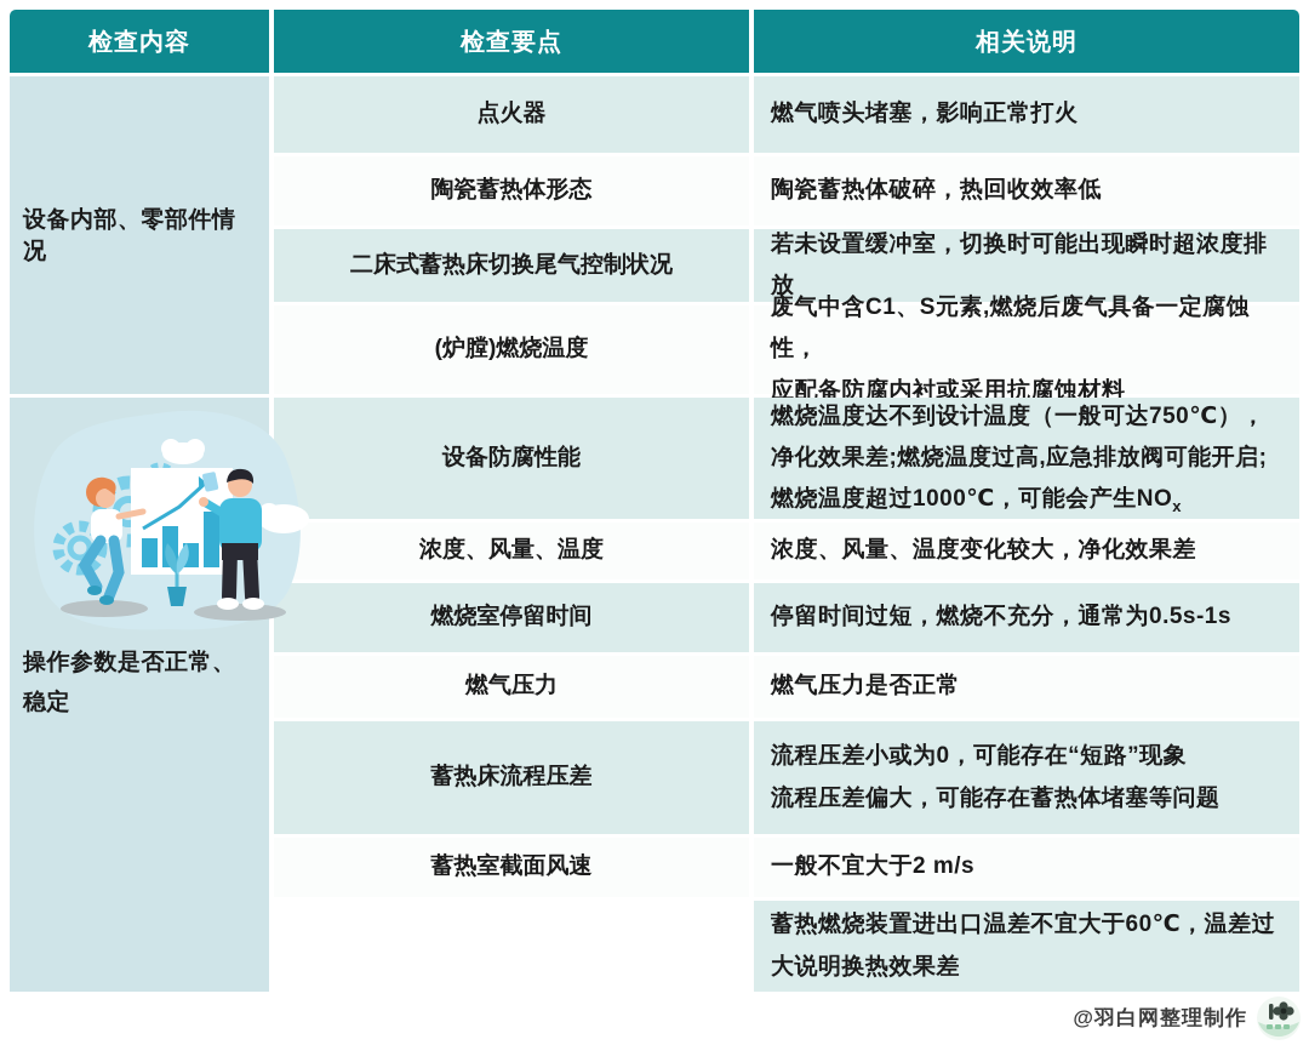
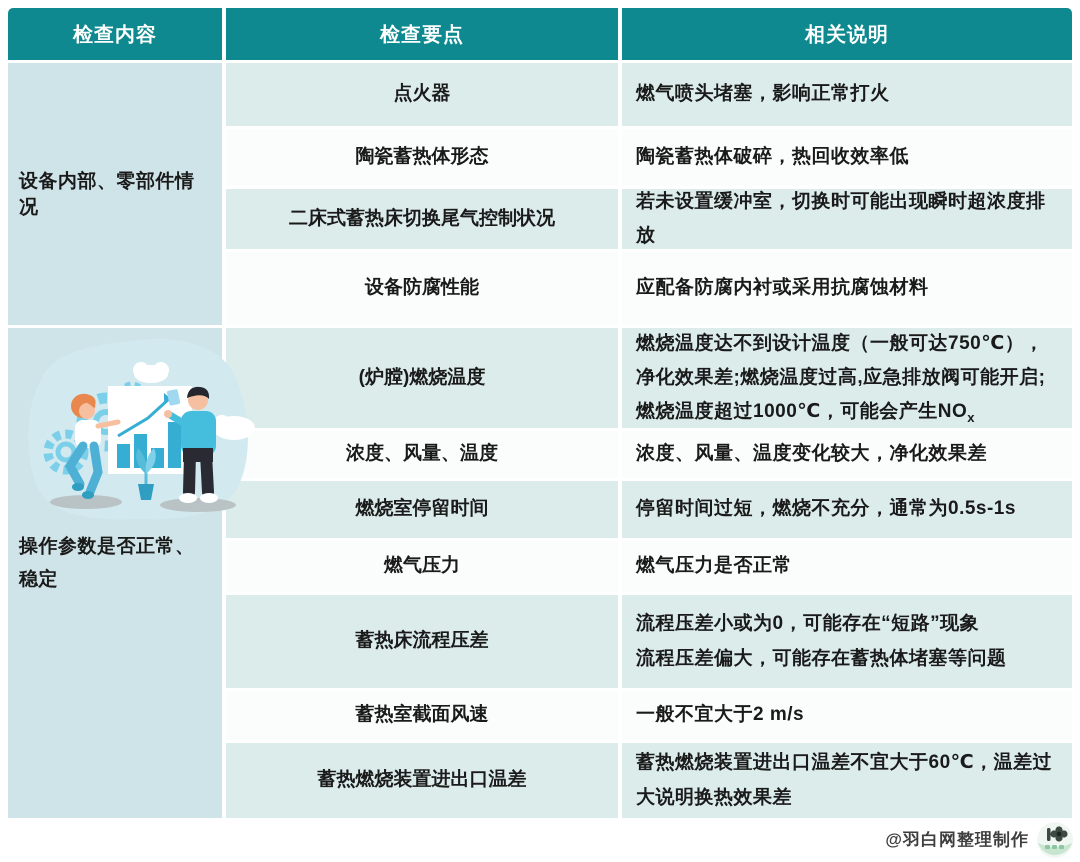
  检查内容
  检查要点
  相关说明
  设备内部、零部件情况
  操作参数是否正常、稳定
  点火器
  燃气喷头堵塞，影响正常打火
  陶瓷蓄热体形态
  陶瓷蓄热体破碎，热回收效率低
  二床式蓄热床切换尾气控制状况
  若未设置缓冲室，切换时可能出现瞬时超浓度排放
- (炉膛)燃烧温度
+ 设备防腐性能
- 废气中含C1、S元素,燃烧后废气具备一定腐蚀性，
  应配备防腐内衬或采用抗腐蚀材料
- 设备防腐性能
+ (炉膛)燃烧温度
  燃烧温度达不到设计温度（一般可达750℃），净化效果差;燃烧温度过高,应急排放阀可能开启;
  燃烧温度超过1000℃，可能会产生NOx
  浓度、风量、温度
  浓度、风量、温度变化较大，净化效果差
  燃烧室停留时间
  停留时间过短，燃烧不充分，通常为0.5s-1s
  燃气压力
  燃气压力是否正常
  蓄热床流程压差
  流程压差小或为0，可能存在“短路”现象
  流程压差偏大，可能存在蓄热体堵塞等问题
  蓄热室截面风速
  一般不宜大于2 m/s
+ 蓄热燃烧装置进出口温差
  蓄热燃烧装置进出口温差不宜大于60℃，温差过大说明换热效果差
  @羽白网整理制作
